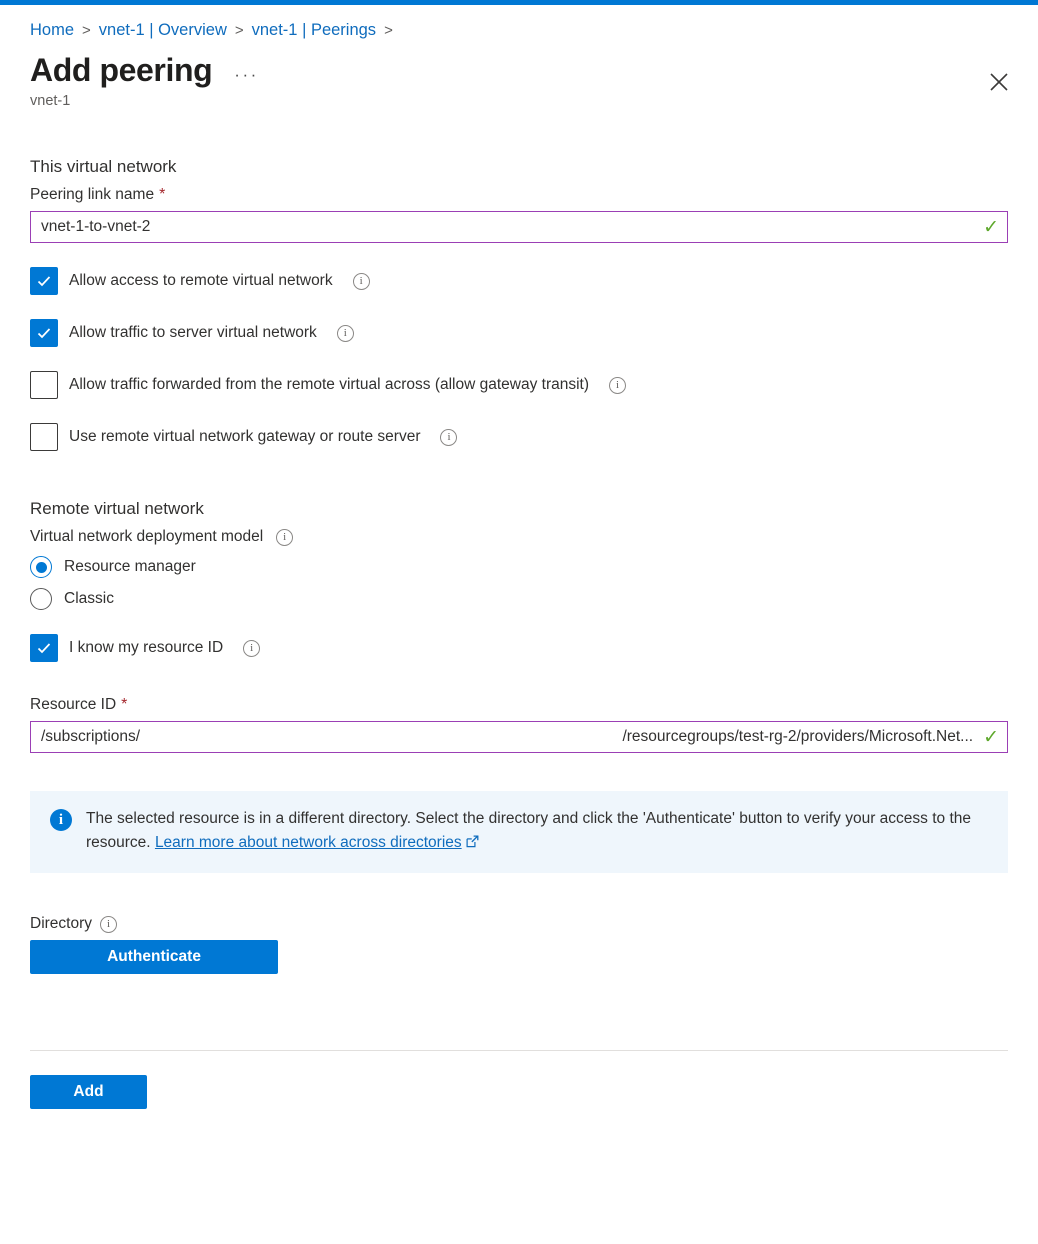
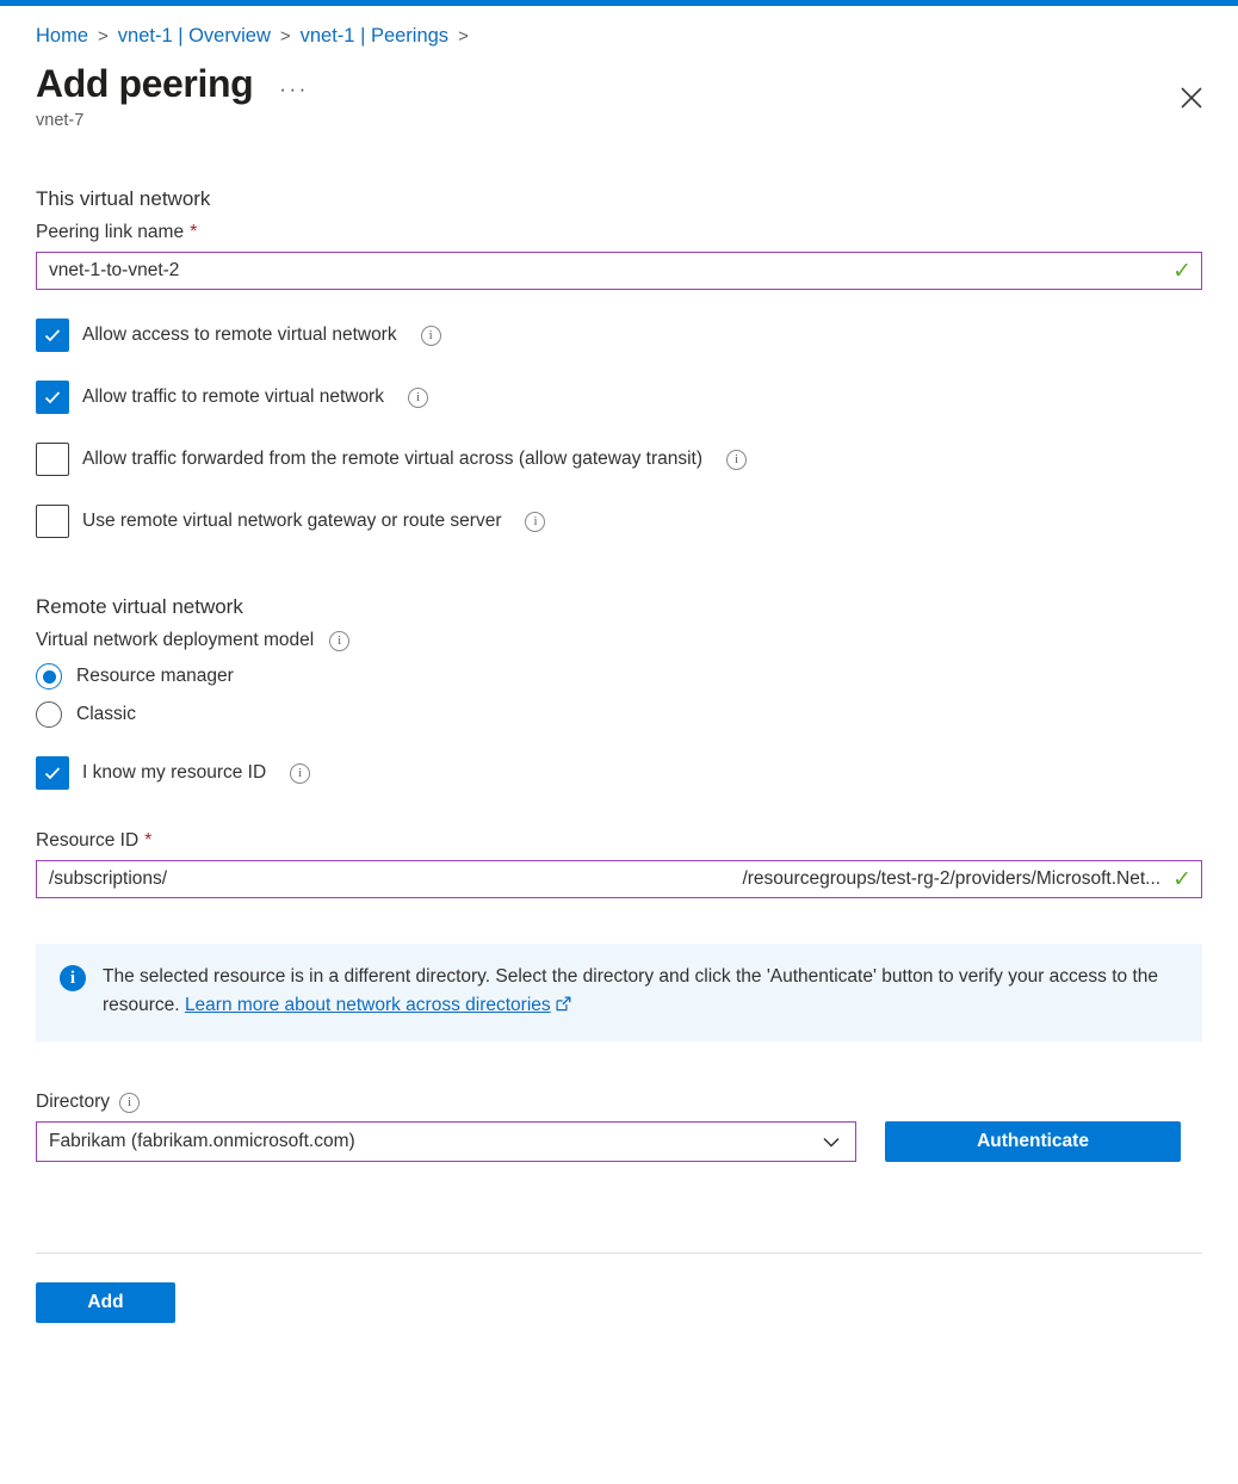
  Home
  >
  vnet-1 | Overview
  >
  vnet-1 | Peerings
  >
  Add peering
  ···
- vnet-1
+ vnet-7
  This virtual network
  Peering link name
  *
  vnet-1-to-vnet-2
  ✓
  Allow access to remote virtual network
  i
- Allow traffic to server virtual network
+ Allow traffic to remote virtual network
  i
  Allow traffic forwarded from the remote virtual across (allow gateway transit)
  i
  Use remote virtual network gateway or route server
  i
  Remote virtual network
  Virtual network deployment model
  i
  Resource manager
  Classic
  I know my resource ID
  i
  Resource ID
  *
  /subscriptions/
  /resourcegroups/test-rg-2/providers/Microsoft.Net...
  ✓
  i
  The selected resource is in a different directory. Select the directory and click the 'Authenticate' button to verify your access to the resource. Learn more about network across directories
  Directory
  i
+ Fabrikam (fabrikam.onmicrosoft.com)
  Authenticate
  Add
